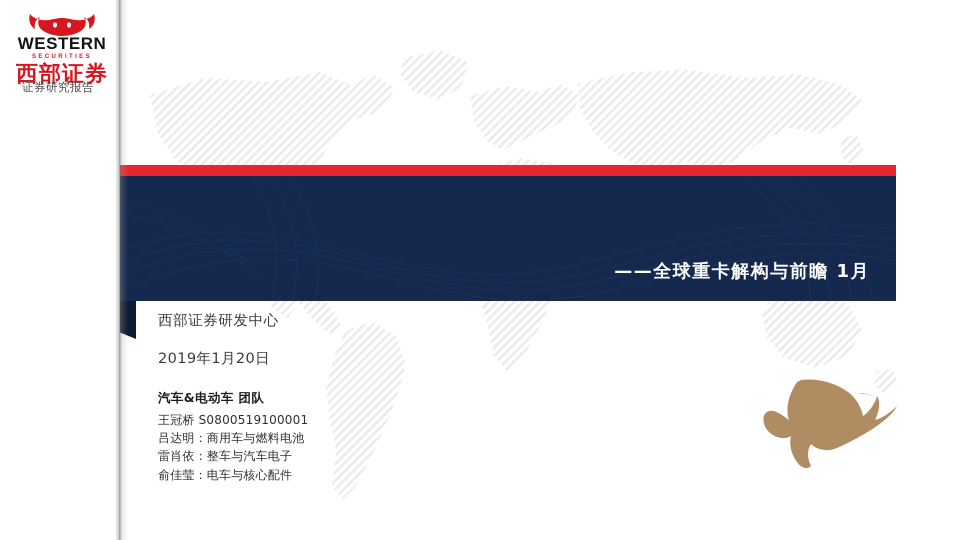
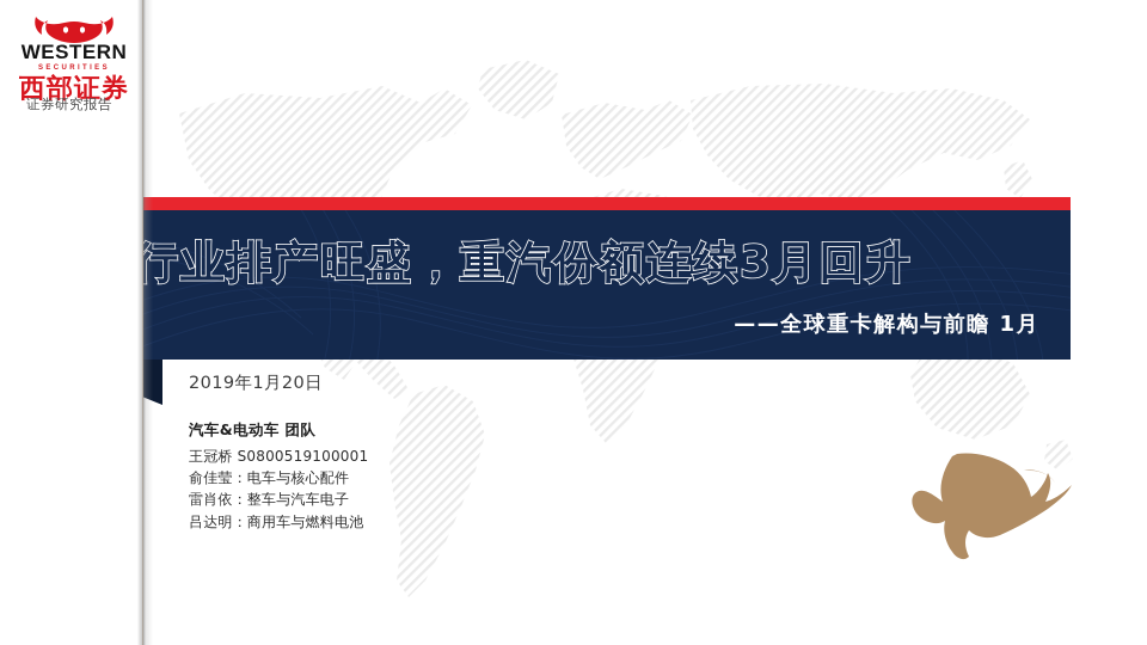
+ 行业排产旺盛，重汽份额连续3月回升
  ——全球重卡解构与前瞻 1月
- 西部证券研发中心
  2019年1月20日
  汽车&电动车 团队
  王冠桥 S0800519100001
- 吕达明：商用车与燃料电池
+ 俞佳莹：电车与核心配件
  雷肖依：整车与汽车电子
- 俞佳莹：电车与核心配件
+ 吕达明：商用车与燃料电池
  WESTERN
  西部证券
  证券研究报告
